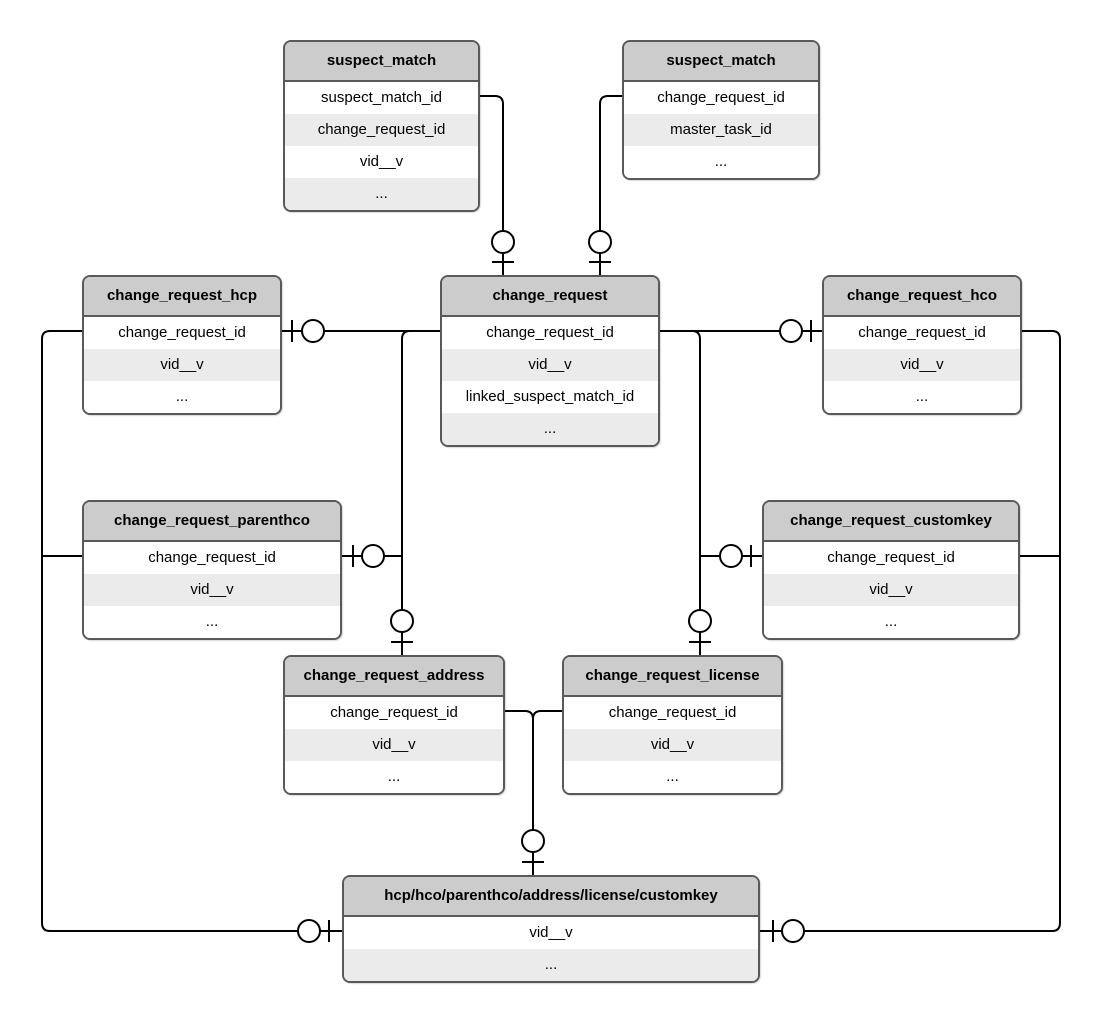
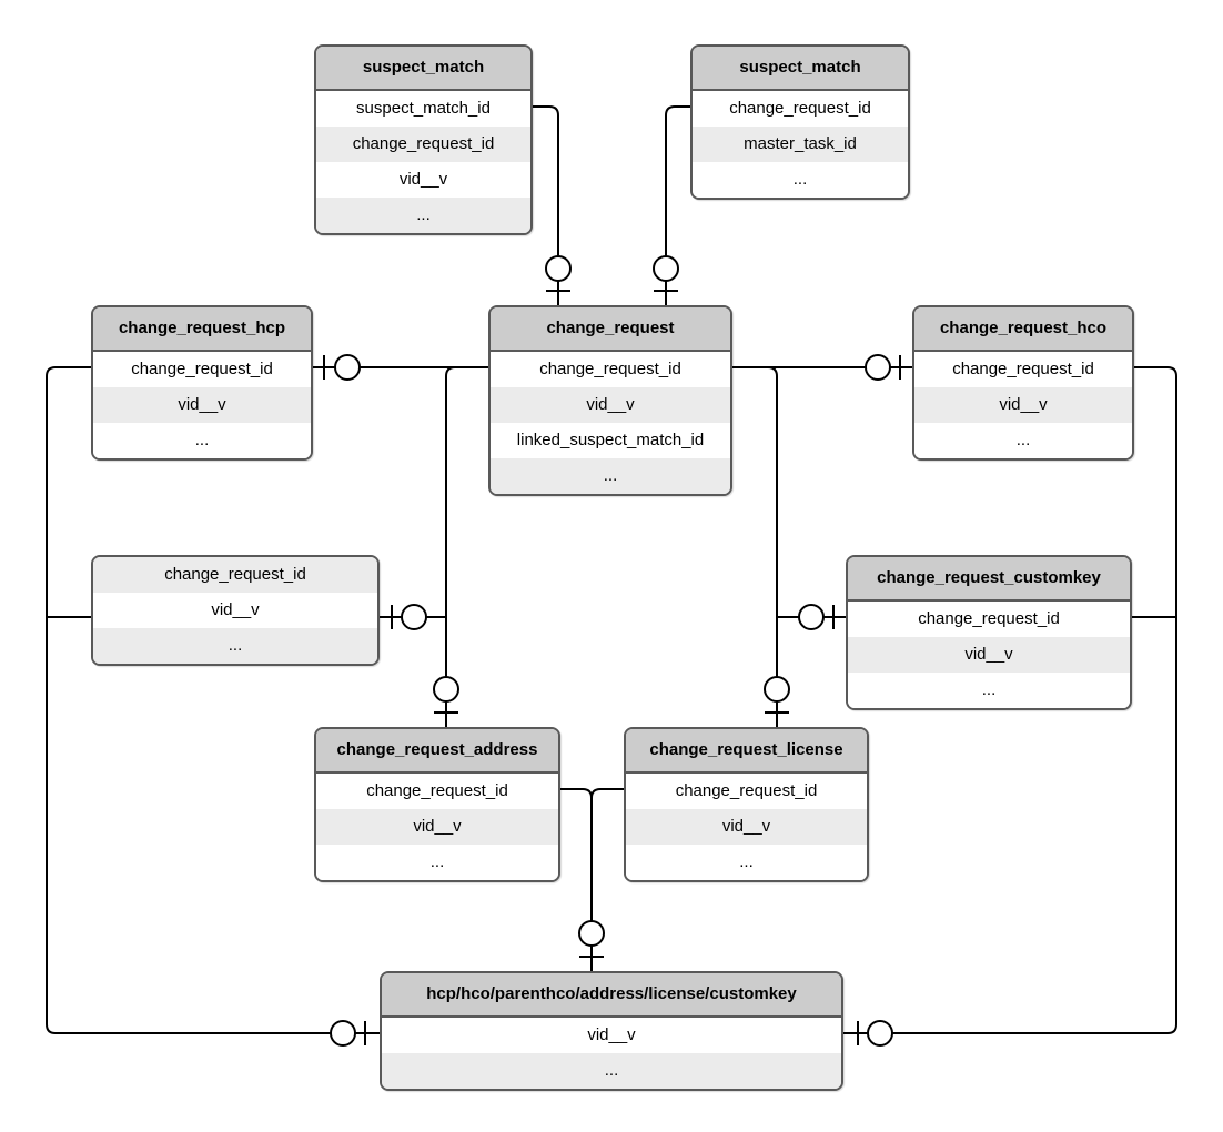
  suspect_match
  suspect_match_id
  change_request_id
  vid__v
  ...
  suspect_match
  change_request_id
  master_task_id
  ...
  change_request_hcp
  change_request_id
  vid__v
  ...
  change_request
  change_request_id
  vid__v
  linked_suspect_match_id
  ...
  change_request_hco
  change_request_id
  vid__v
  ...
- change_request_parenthco
  change_request_id
  vid__v
  ...
  change_request_customkey
  change_request_id
  vid__v
  ...
  change_request_address
  change_request_id
  vid__v
  ...
  change_request_license
  change_request_id
  vid__v
  ...
  hcp/hco/parenthco/address/license/customkey
  vid__v
  ...
